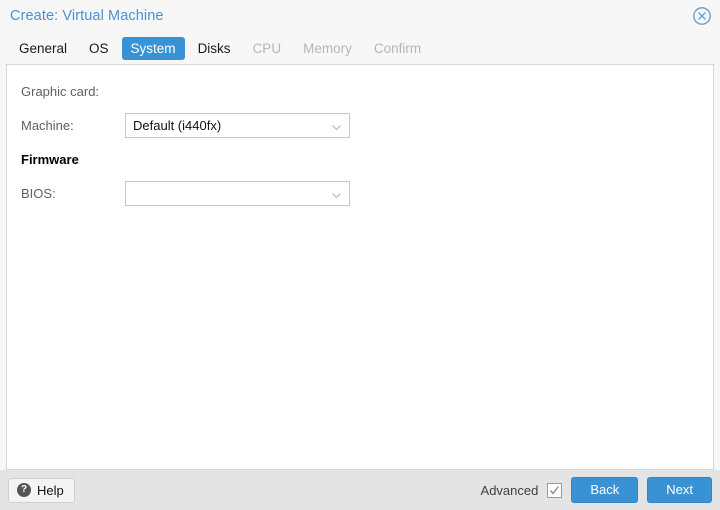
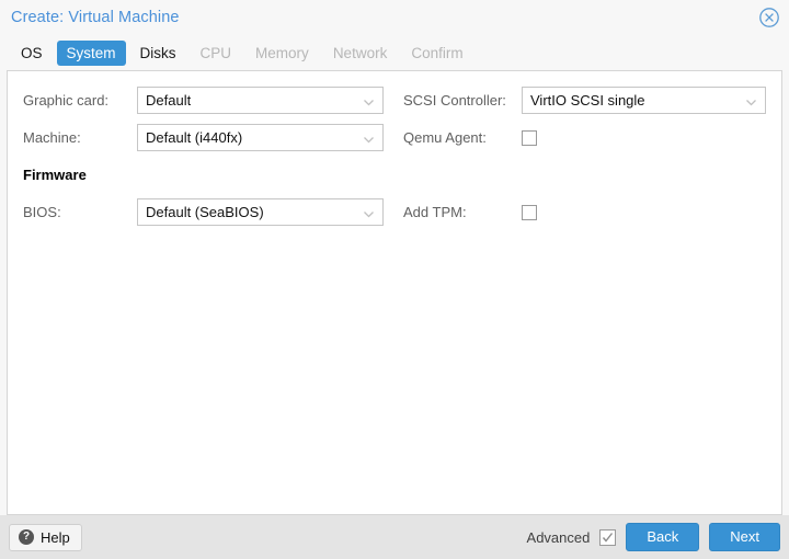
  Create: Virtual Machine
- General
  OS
  System
  Disks
  CPU
  Memory
+ Network
  Confirm
  Graphic card:
+ Default
  Machine:
  Default (i440fx)
  Firmware
  BIOS:
+ Default (SeaBIOS)
+ SCSI Controller:
+ VirtIO SCSI single
+ Qemu Agent:
+ Add TPM:
  ?
  Help
  Advanced
  Back
  Next
